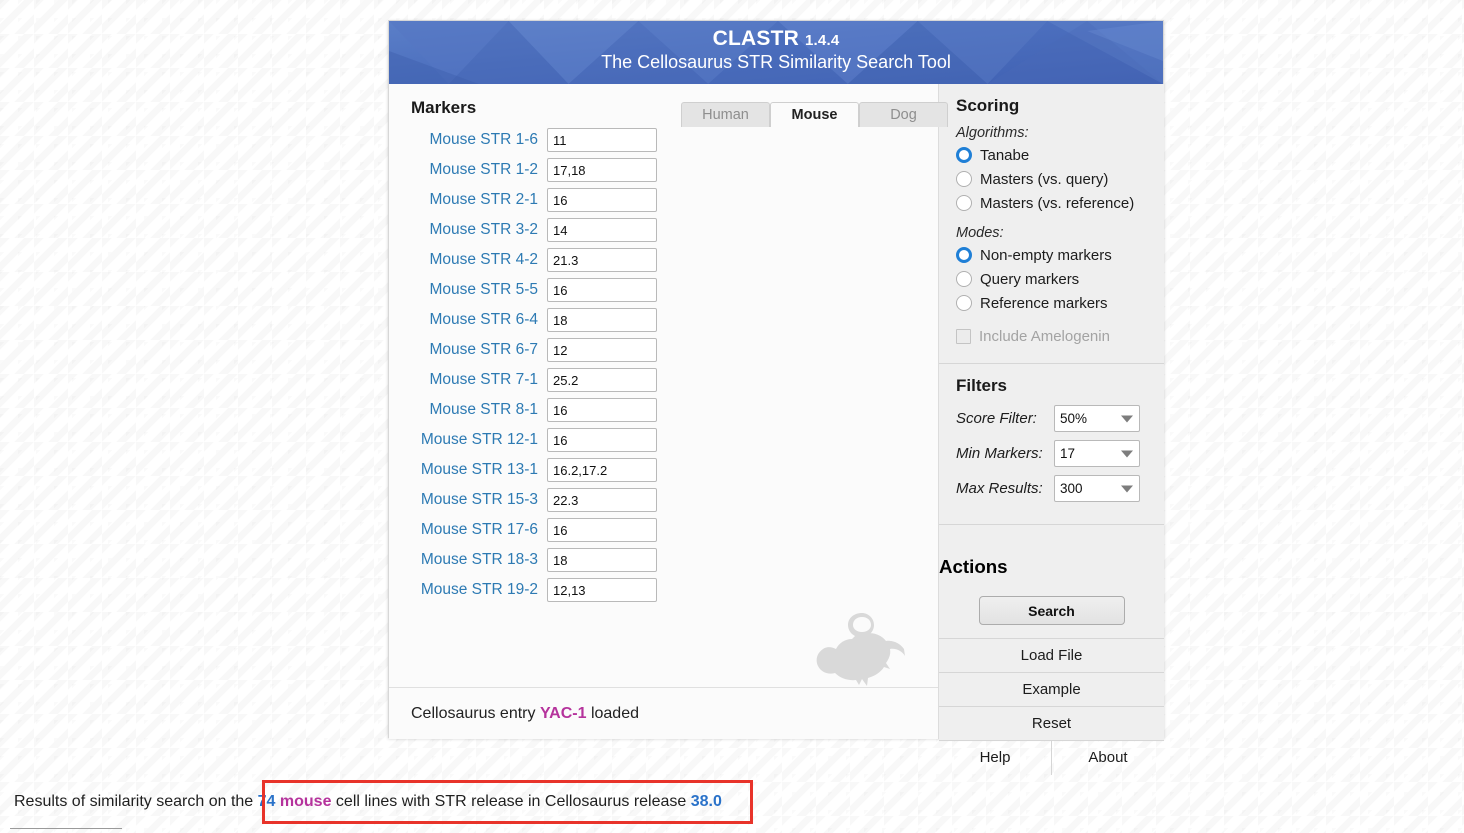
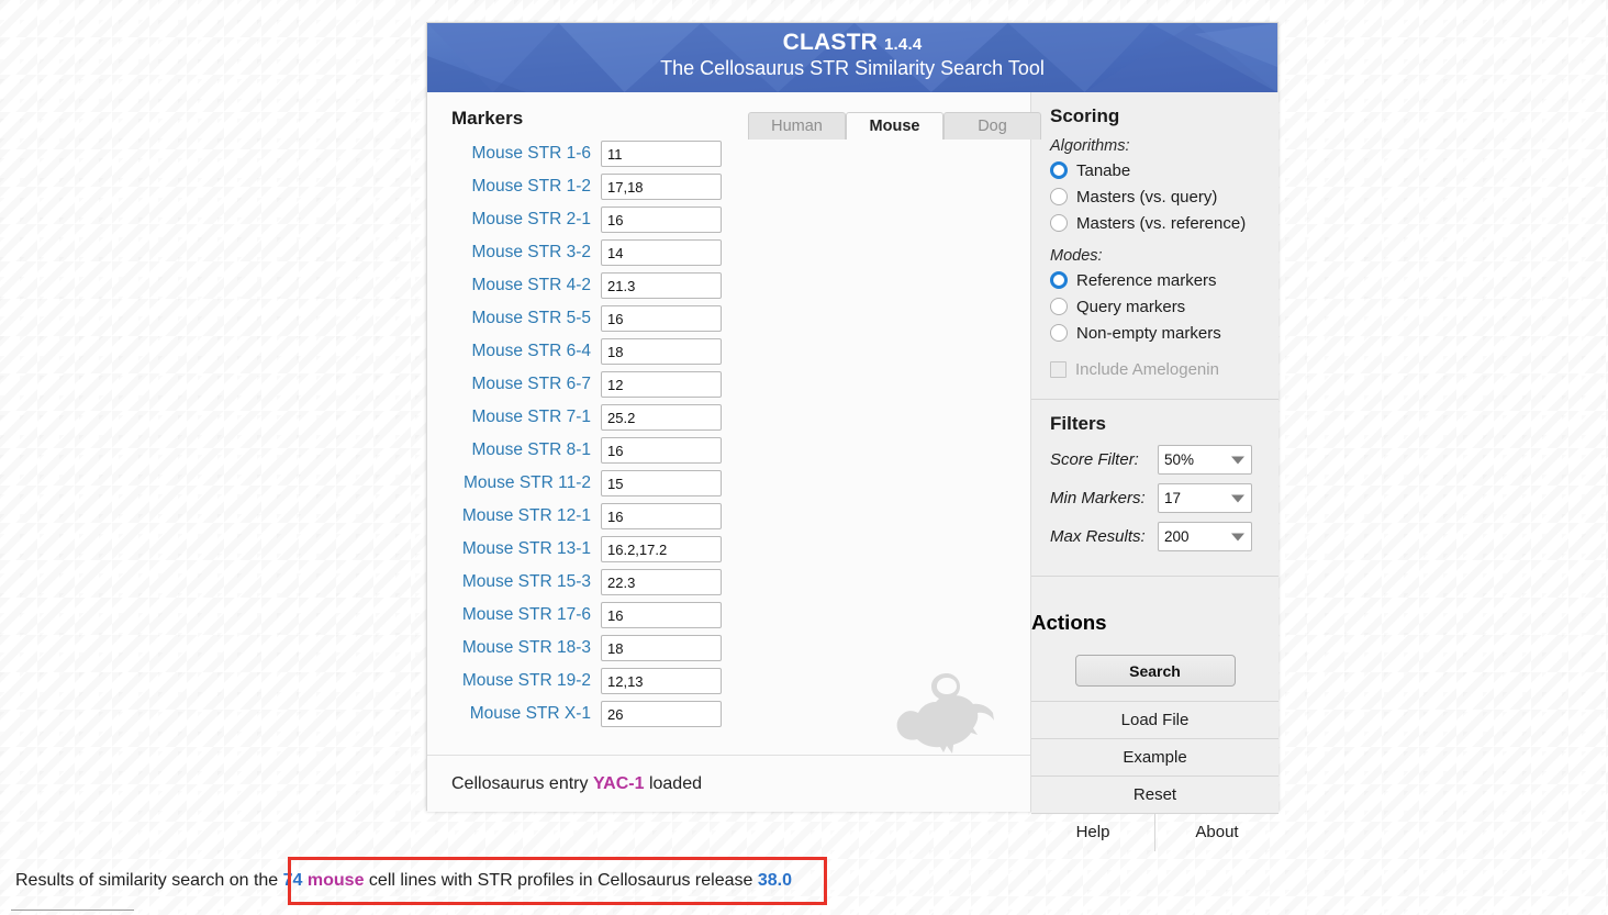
  CLASTR 1.4.4
  The Cellosaurus STR Similarity Search Tool
  Human
  Mouse
  Dog
  Markers
  Mouse STR 1-6
  11
  Mouse STR 1-2
  17,18
  Mouse STR 2-1
  16
  Mouse STR 3-2
  14
  Mouse STR 4-2
  21.3
  Mouse STR 5-5
  16
  Mouse STR 6-4
  18
  Mouse STR 6-7
  12
  Mouse STR 7-1
  25.2
  Mouse STR 8-1
  16
+ Mouse STR 11-2
+ 15
  Mouse STR 12-1
  16
  Mouse STR 13-1
  16.2,17.2
  Mouse STR 15-3
  22.3
  Mouse STR 17-6
  16
  Mouse STR 18-3
  18
  Mouse STR 19-2
  12,13
+ Mouse STR X-1
+ 26
  Cellosaurus entry YAC-1 loaded
  Scoring
  Algorithms:
  Tanabe
  Masters (vs. query)
  Masters (vs. reference)
  Modes:
- Non-empty markers
+ Reference markers
  Query markers
- Reference markers
+ Non-empty markers
  Include Amelogenin
  Filters
  Score Filter:
  50%
  Min Markers:
  17
  Max Results:
- 300
+ 200
  Actions
  Search
  Load File
  Example
  Reset
  Help
  About
- Results of similarity search on the 74 mouse cell lines with STR release in Cellosaurus release 38.0
+ Results of similarity search on the 74 mouse cell lines with STR profiles in Cellosaurus release 38.0
